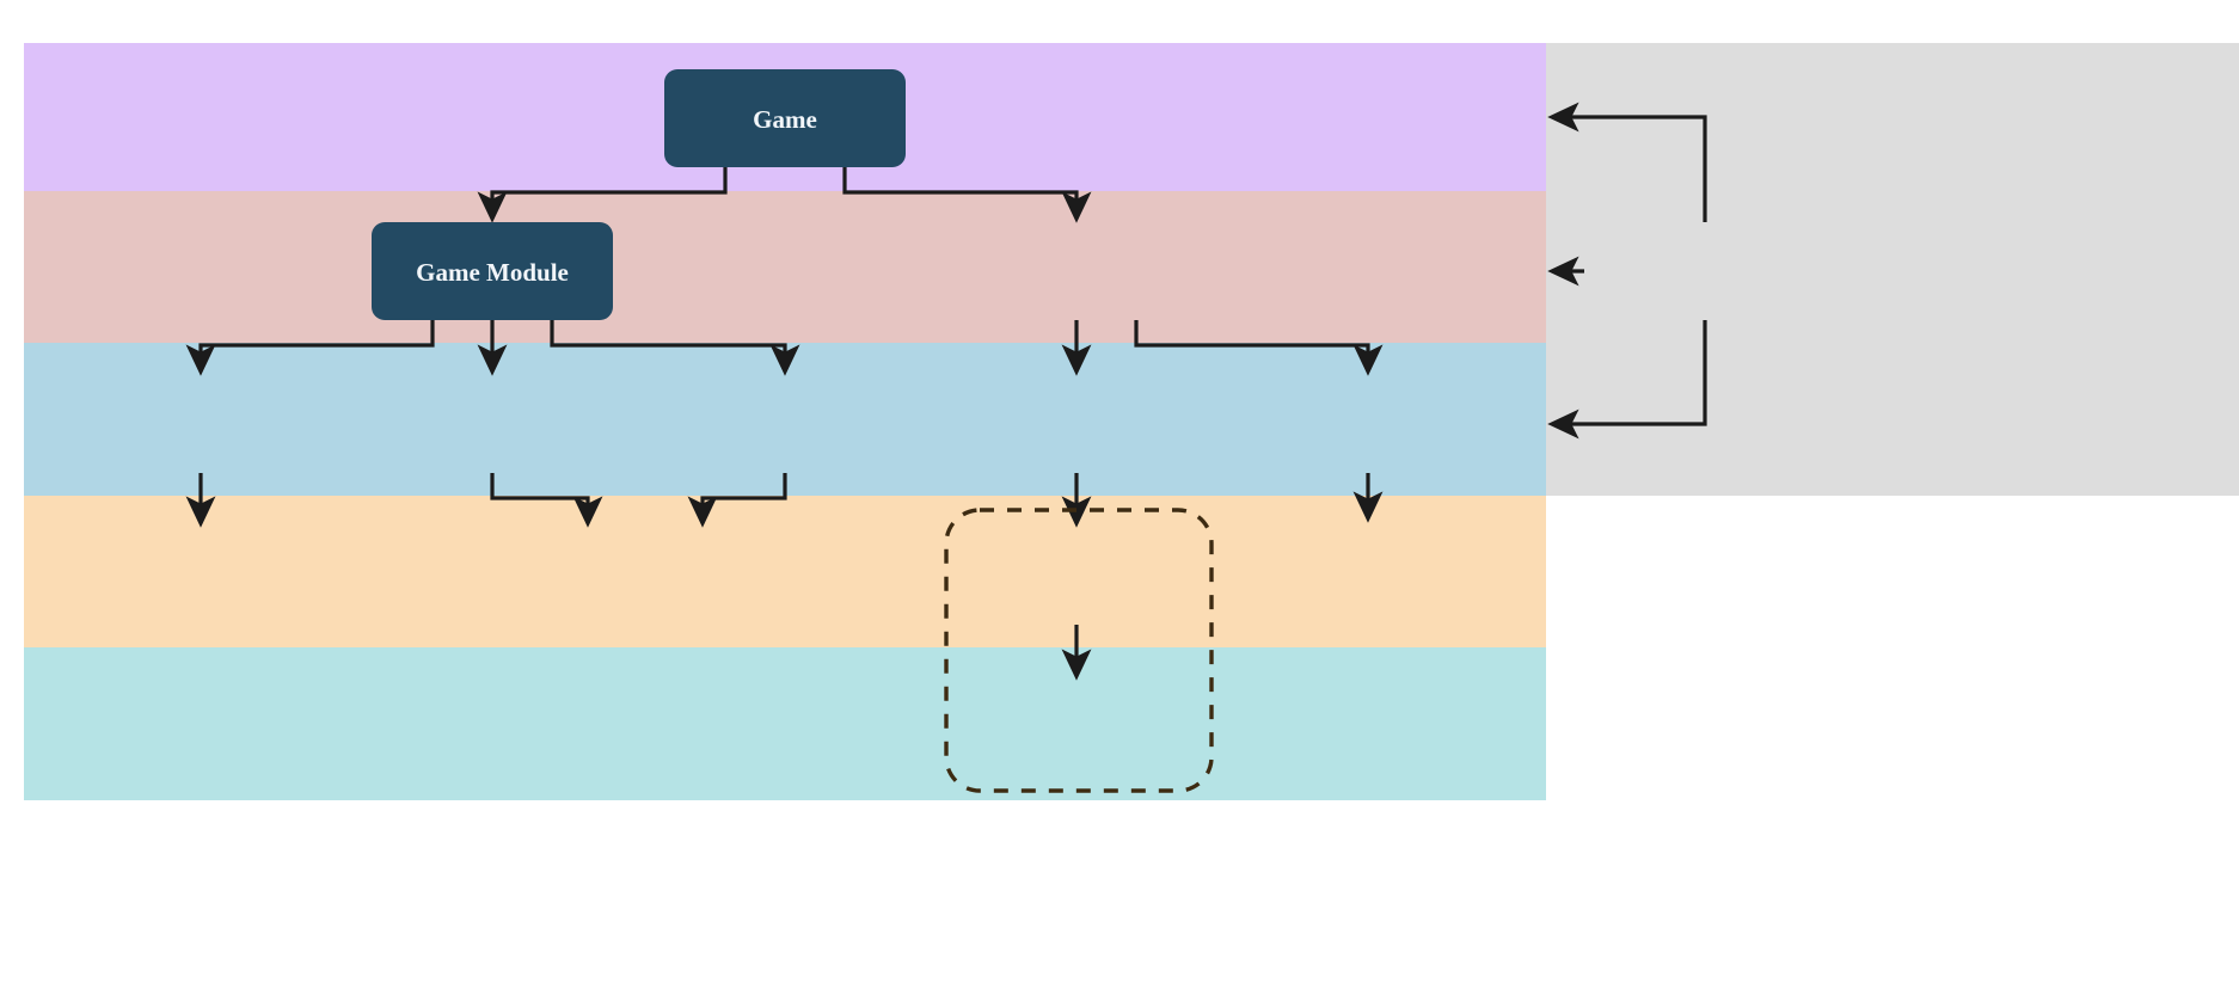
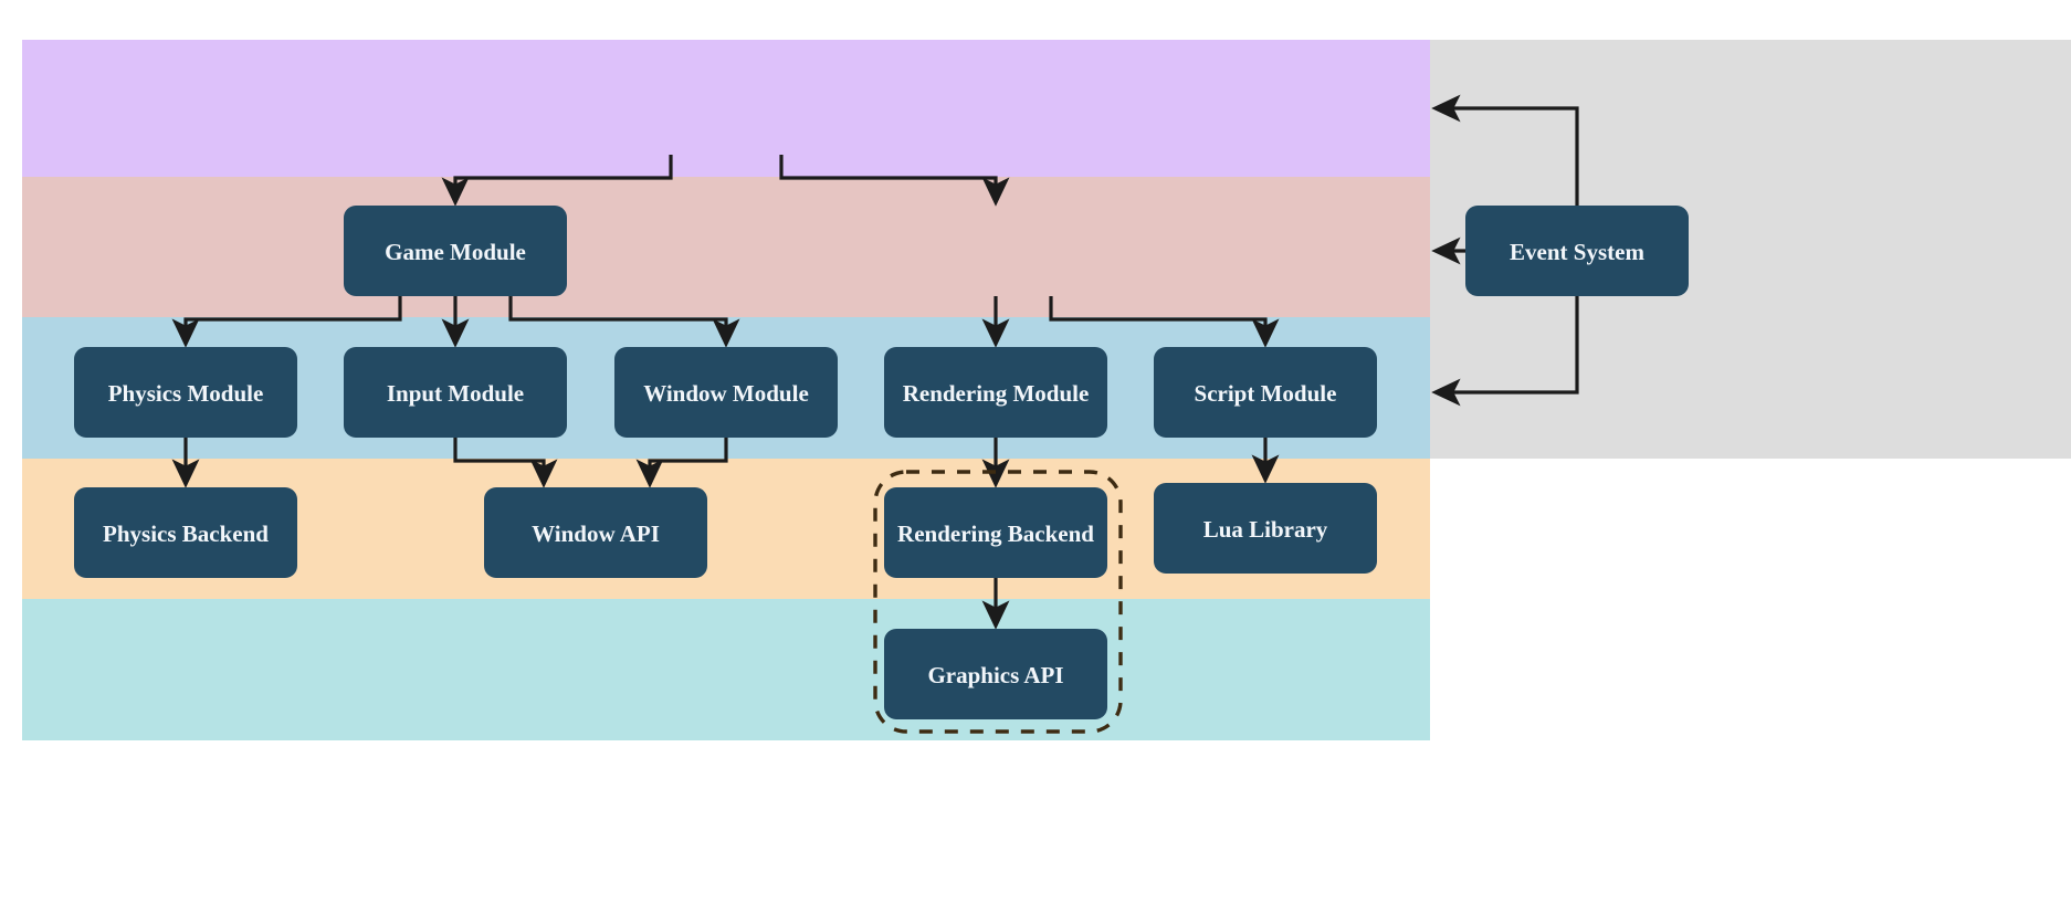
- Game
  Game Module
+ Physics Module
+ Input Module
+ Window Module
+ Rendering Module
+ Script Module
+ Physics Backend
+ Window API
+ Rendering Backend
+ Lua Library
+ Graphics API
+ Event System
